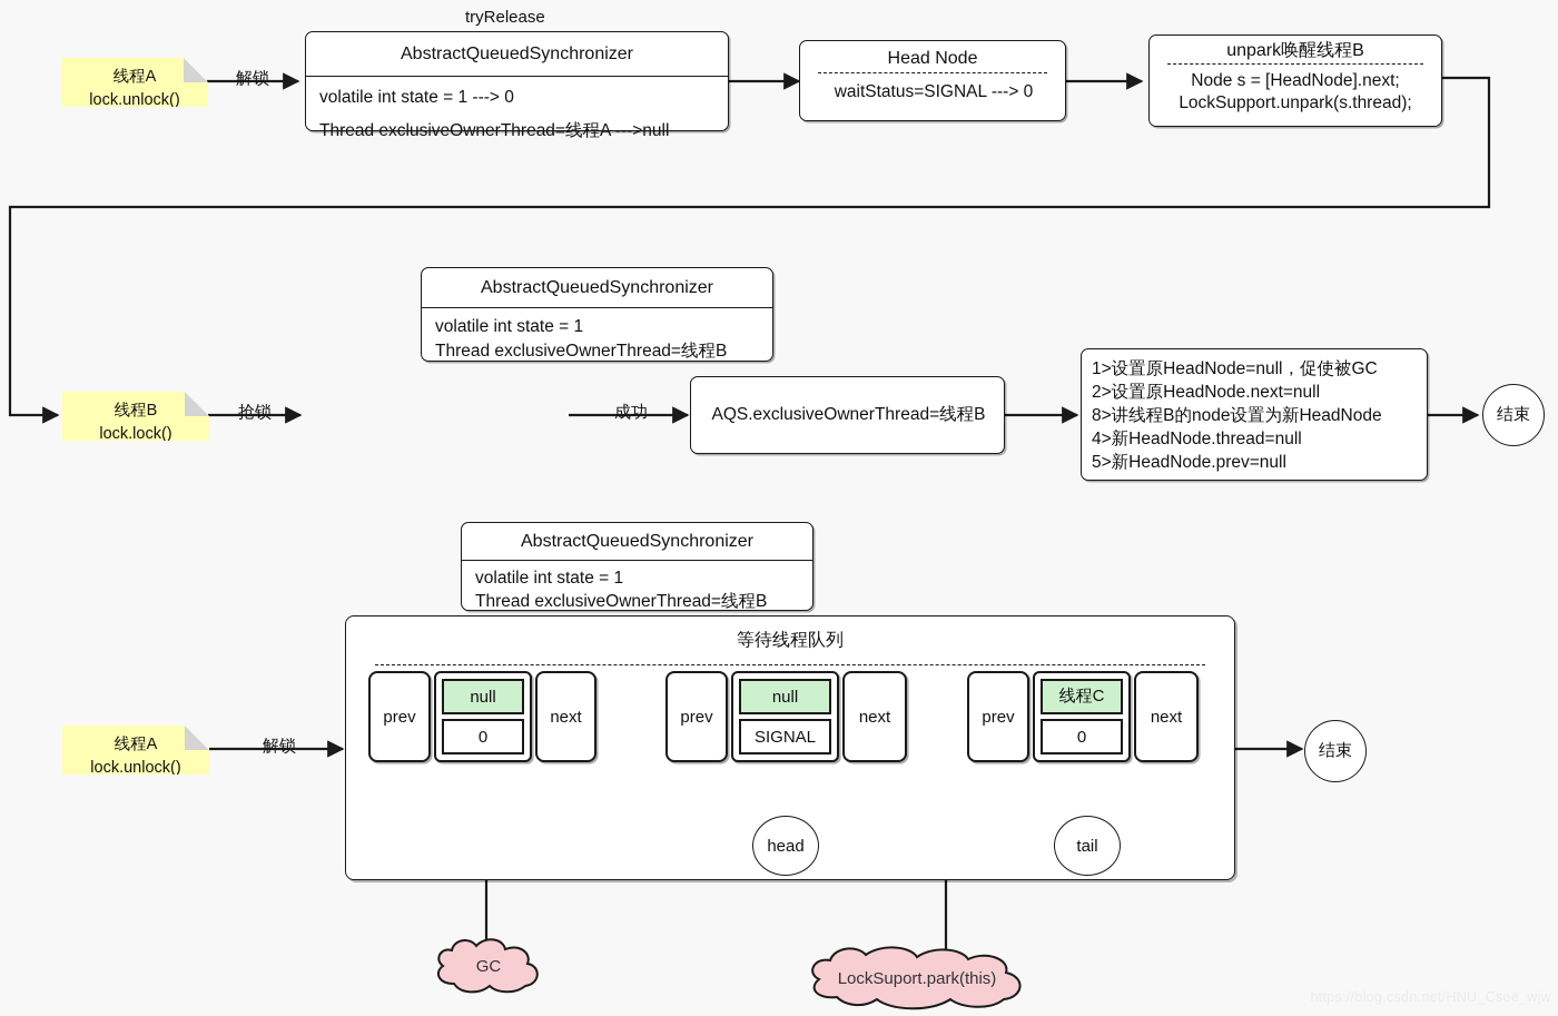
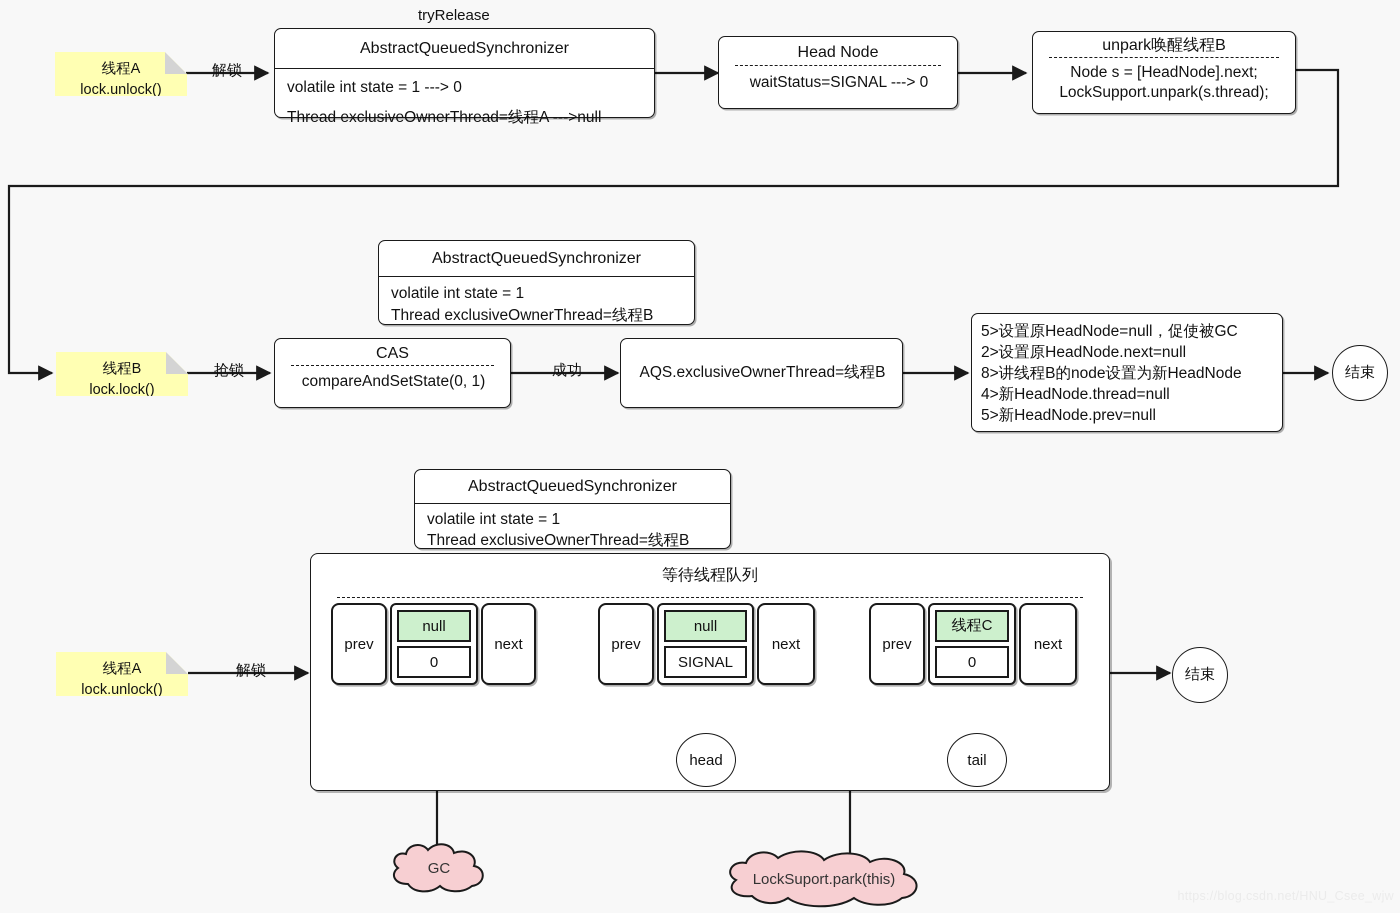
  tryRelease
  线程A
  lock.unlock()
  解锁
  AbstractQueuedSynchronizer
  volatile int state = 1 ---> 0
  Thread exclusiveOwnerThread=线程A --->null
  Head Node
  waitStatus=SIGNAL ---> 0
  unpark唤醒线程B
  Node s = [HeadNode].next;
  LockSupport.unpark(s.thread);
  AbstractQueuedSynchronizer
  volatile int state = 1
  Thread exclusiveOwnerThread=线程B
  线程B
  lock.lock()
  抢锁
+ CAS
+ compareAndSetState(0, 1)
  成功
  AQS.exclusiveOwnerThread=线程B
- 1>设置原HeadNode=null，促使被GC
+ 5>设置原HeadNode=null，促使被GC
  2>设置原HeadNode.next=null
  8>讲线程B的node设置为新HeadNode
  4>新HeadNode.thread=null
  5>新HeadNode.prev=null
  结束
  AbstractQueuedSynchronizer
  volatile int state = 1
  Thread exclusiveOwnerThread=线程B
  线程A
  lock.unlock()
  解锁
  等待线程队列
  prev
  null
  0
  next
  prev
  null
  SIGNAL
  next
  prev
  线程C
  0
  next
  head
  tail
  结束
  GC
  LockSuport.park(this)
